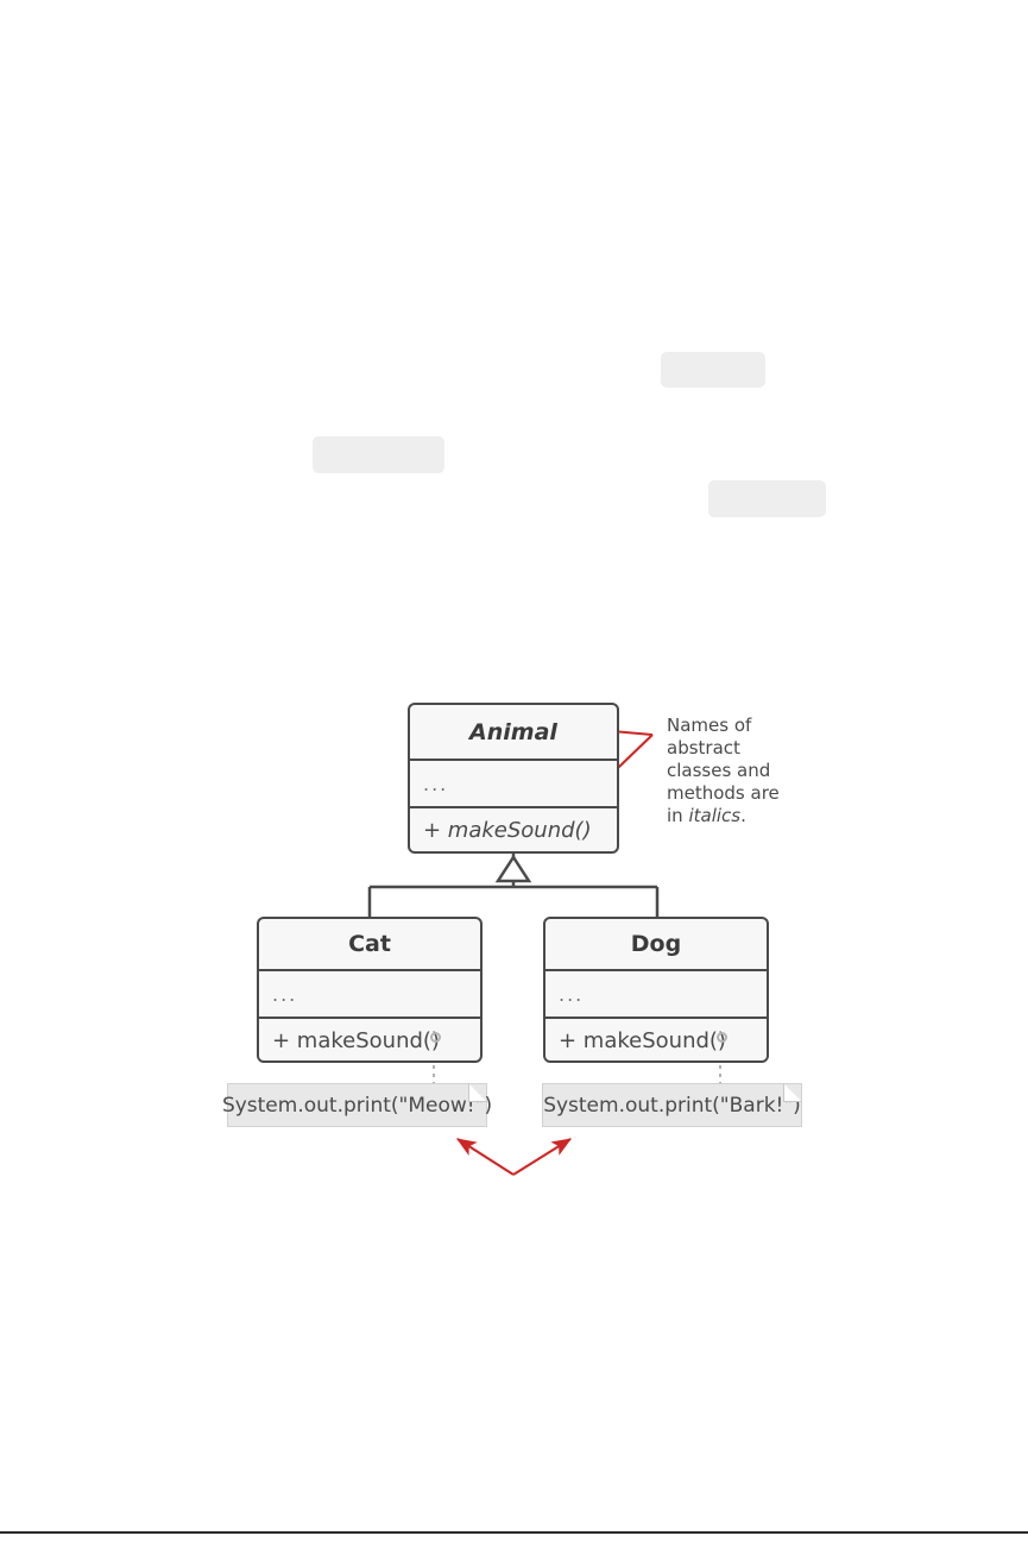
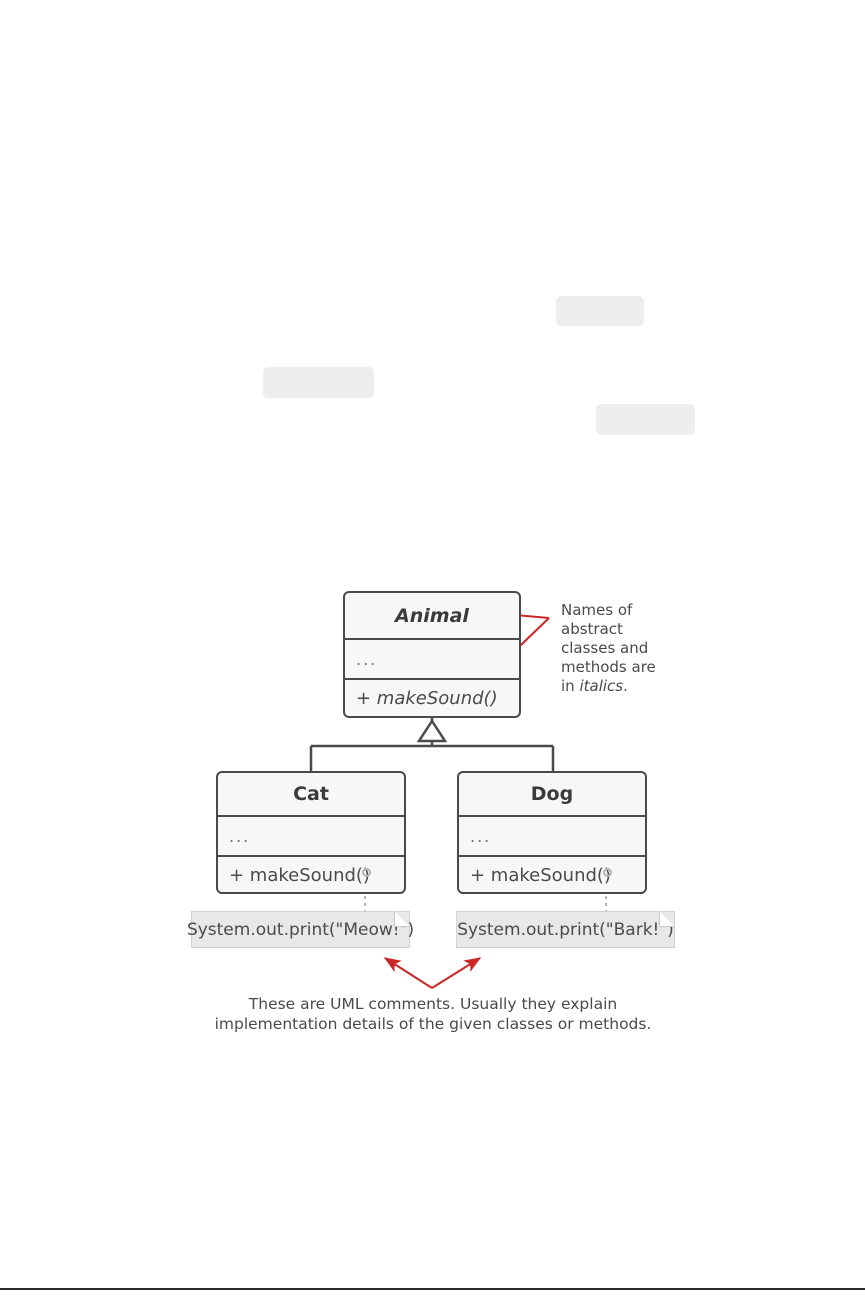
  Animal
  ...
  + makeSound()
  Cat
  ...
  + makeSound()
  Dog
  ...
  + makeSound()
  System.out.print("Meow!")
  System.out.print("Bark!")
  Names of
  abstract
  classes and
  methods are
  in italics.
+ These are UML comments. Usually they explain
+ implementation details of the given classes or methods.
